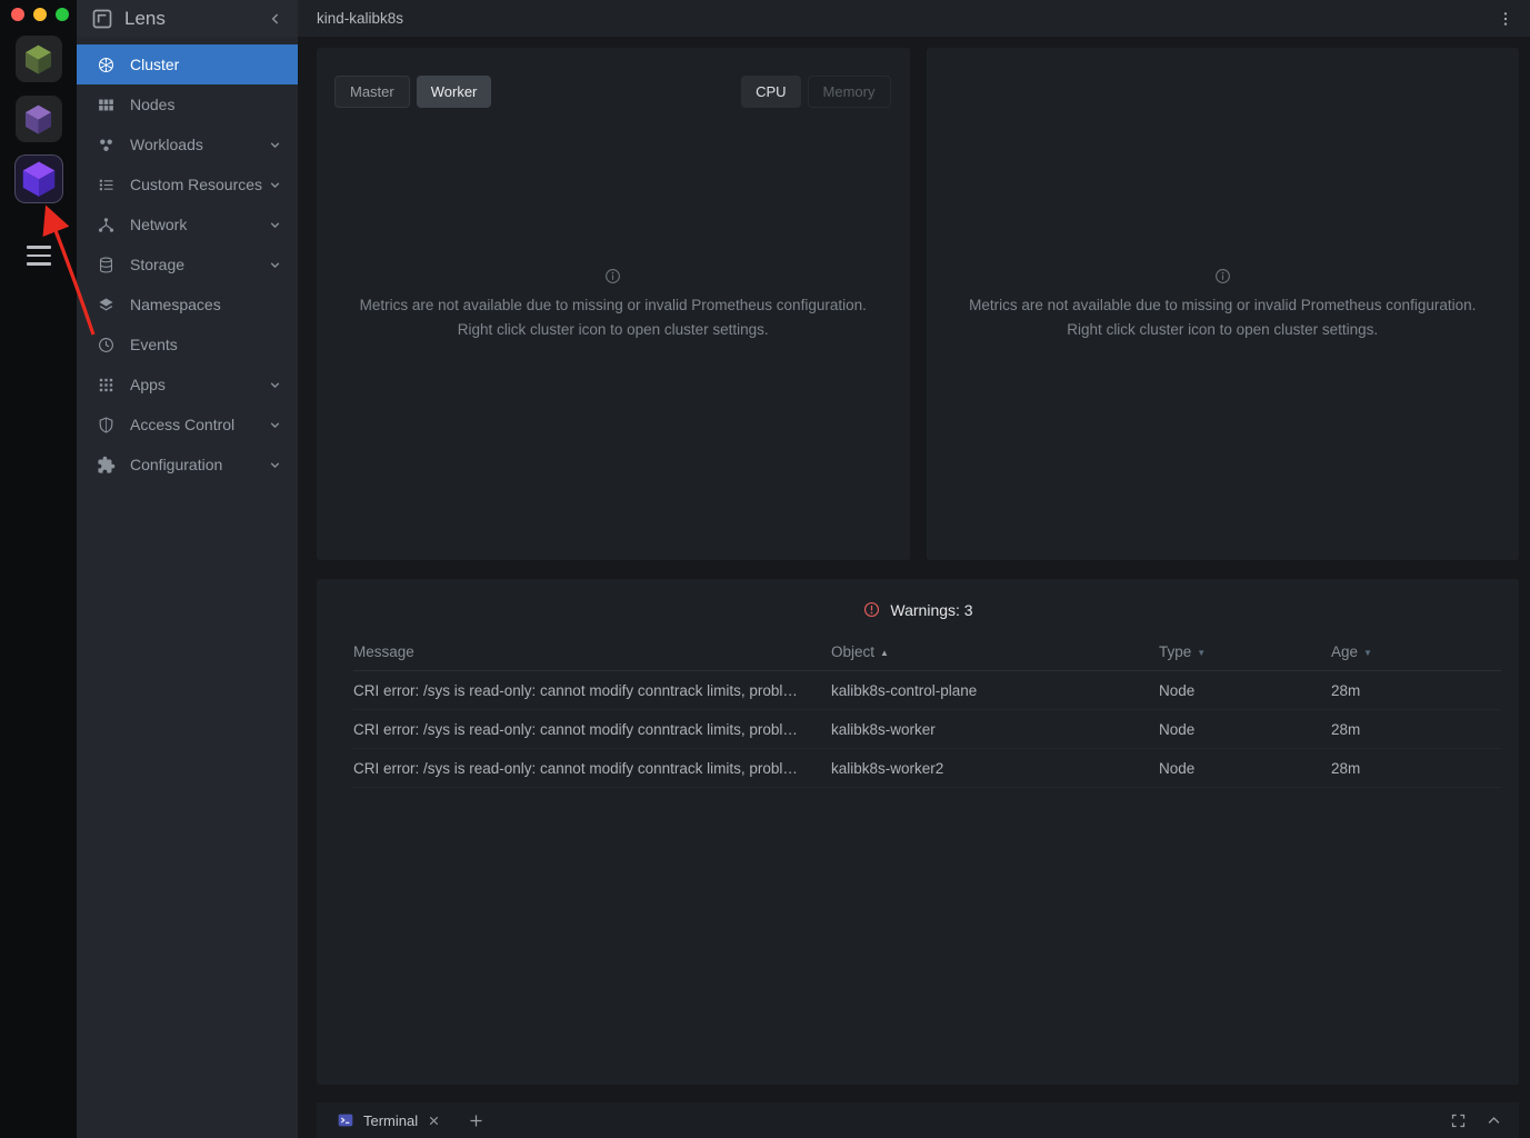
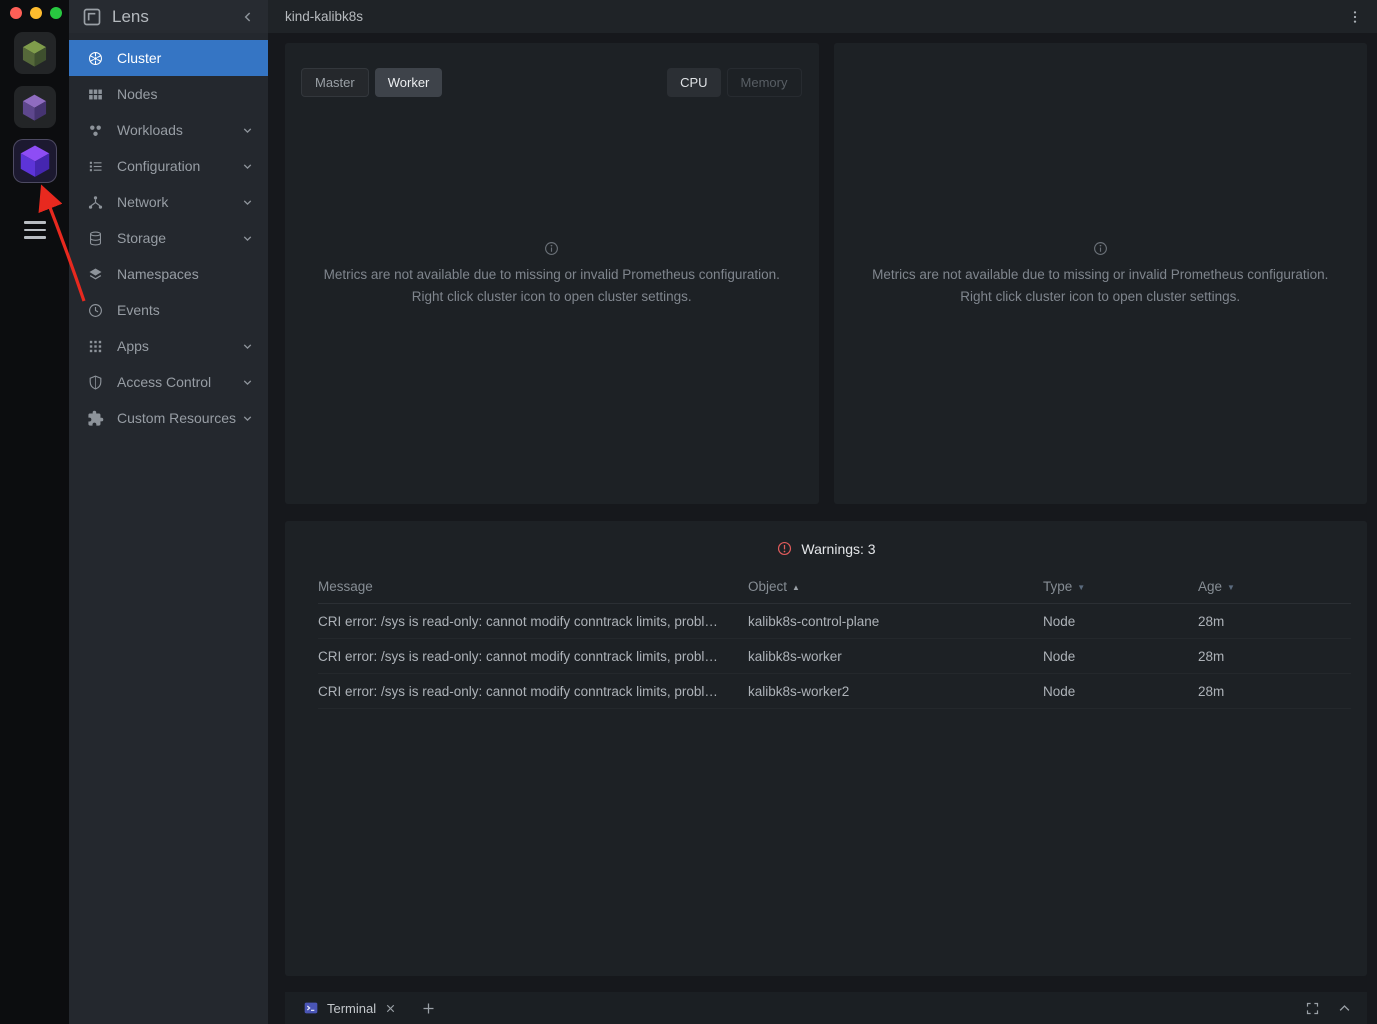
  Lens
  Cluster
  Nodes
  Workloads
- Custom Resources
+ Configuration
  Network
  Storage
  Namespaces
  Events
  Apps
  Access Control
- Configuration
+ Custom Resources
  kind-kalibk8s
  Master
  Worker
  CPU
  Memory
  Metrics are not available due to missing or invalid Prometheus configuration.
  Right click cluster icon to open cluster settings.
  Metrics are not available due to missing or invalid Prometheus configuration.
  Right click cluster icon to open cluster settings.
  Warnings: 3
  Message	Object ▲	Type ▼	Age ▼
  CRI error: /sys is read-only: cannot modify conntrack limits, probl…	kalibk8s-control-plane	Node	28m
  CRI error: /sys is read-only: cannot modify conntrack limits, probl…	kalibk8s-worker	Node	28m
  CRI error: /sys is read-only: cannot modify conntrack limits, probl…	kalibk8s-worker2	Node	28m
  Terminal
